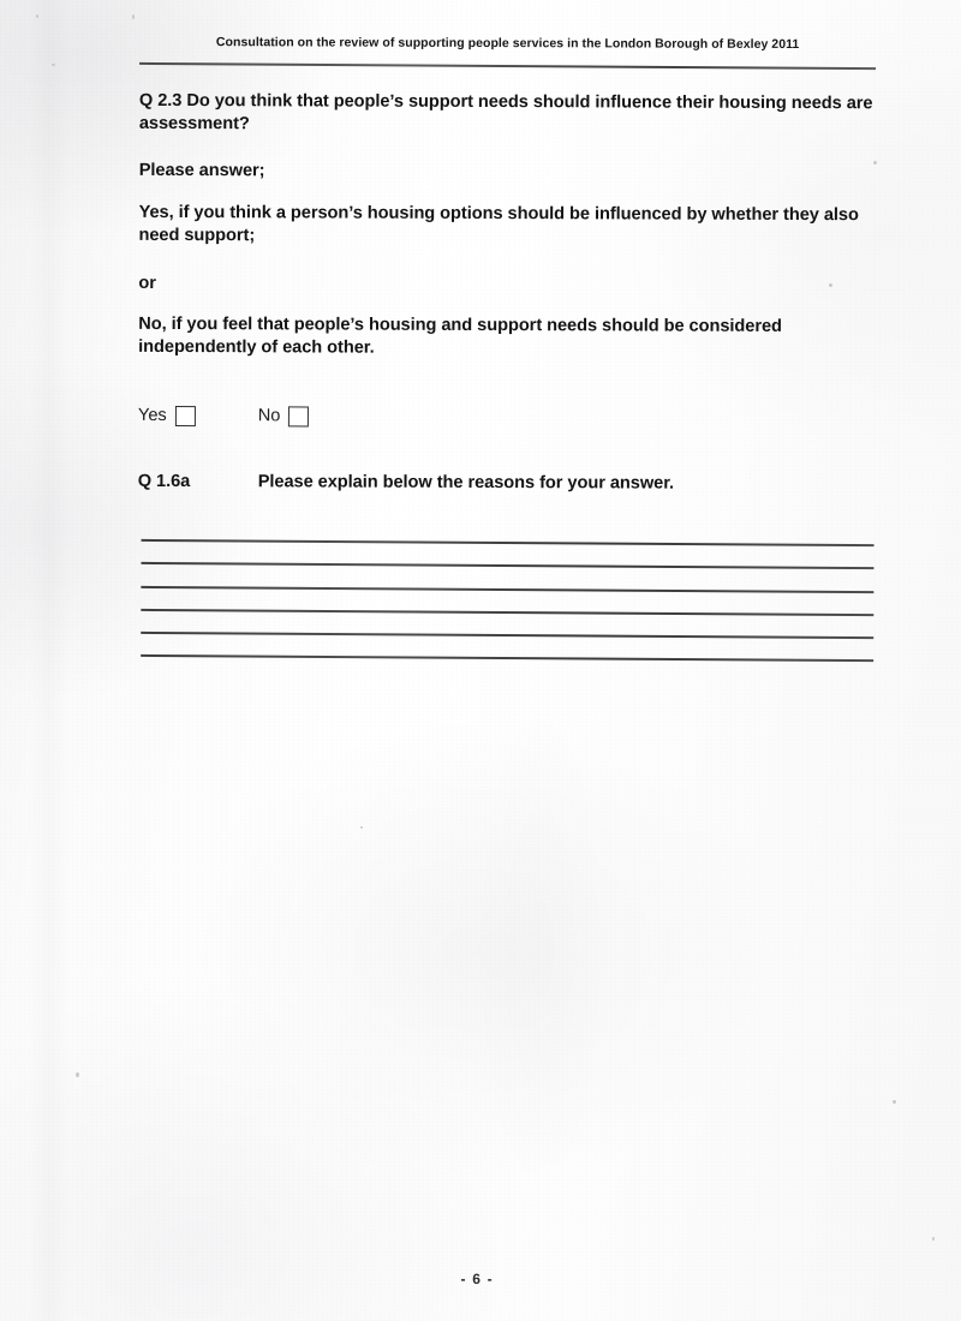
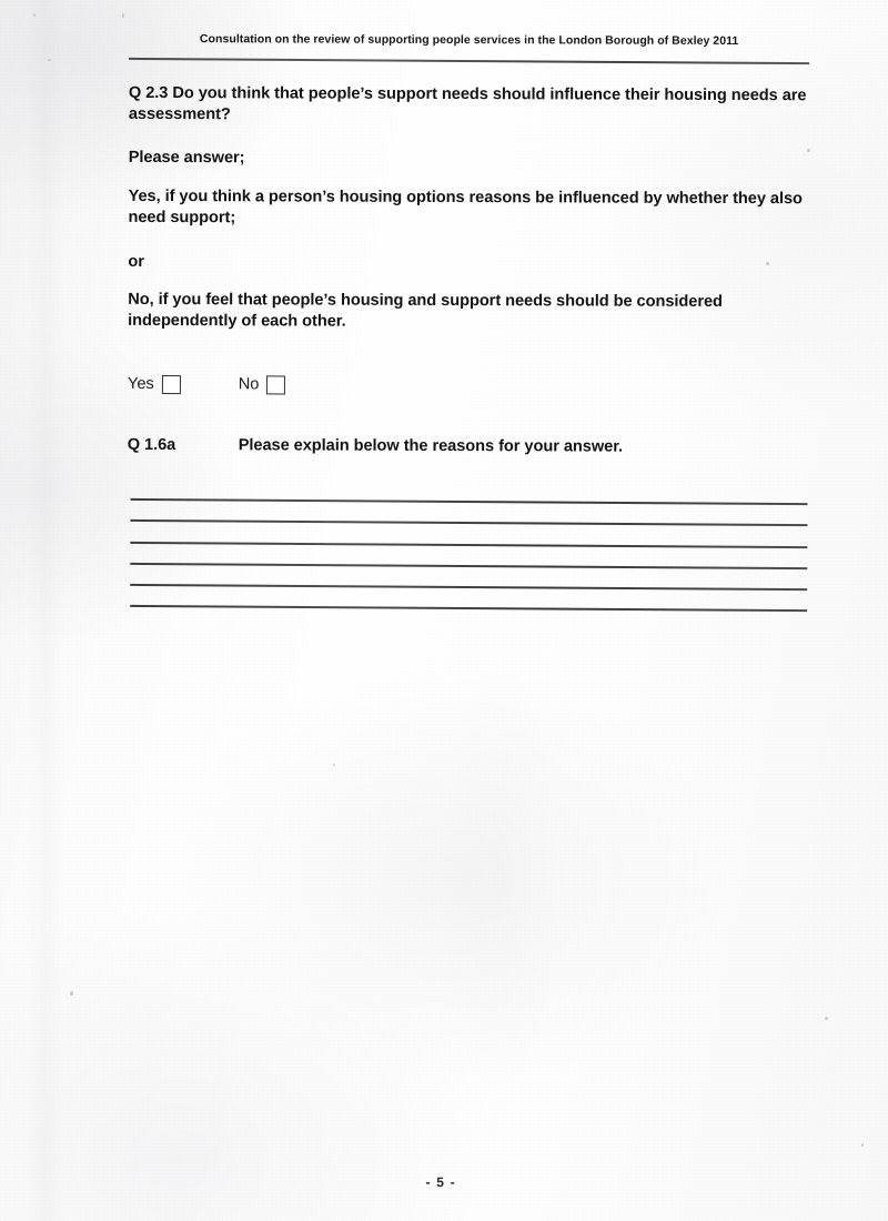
  Consultation on the review of supporting people services in the London Borough of Bexley 2011
  Q 2.3 Do you think that people’s support needs should influence their housing needs are assessment?
  Please answer;
- Yes, if you think a person’s housing options should be influenced by whether they also need support;
+ Yes, if you think a person’s housing options reasons be influenced by whether they also need support;
  or
  No, if you feel that people’s housing and support needs should be considered independently of each other.
  Yes
  No
  Q 1.6a
  Please explain below the reasons for your answer.
- - 6 -
+ - 5 -
